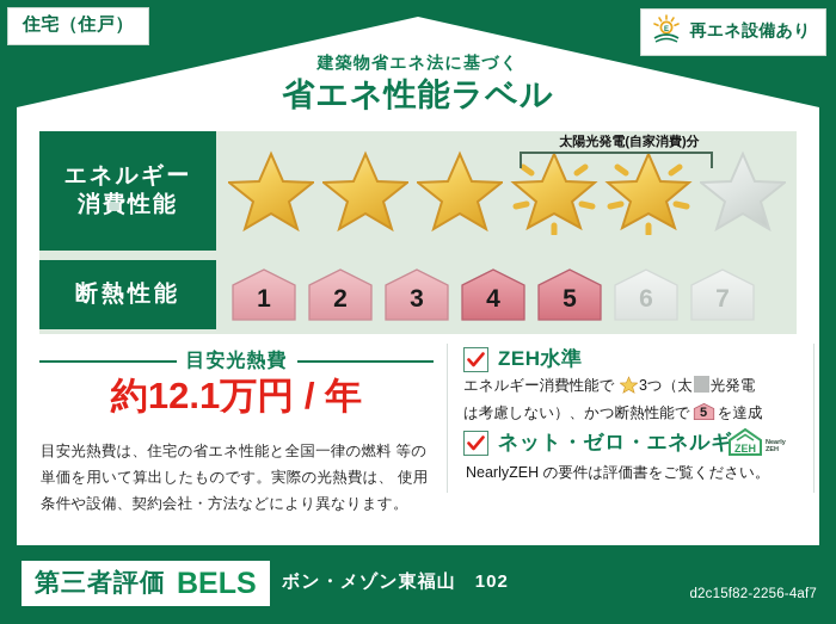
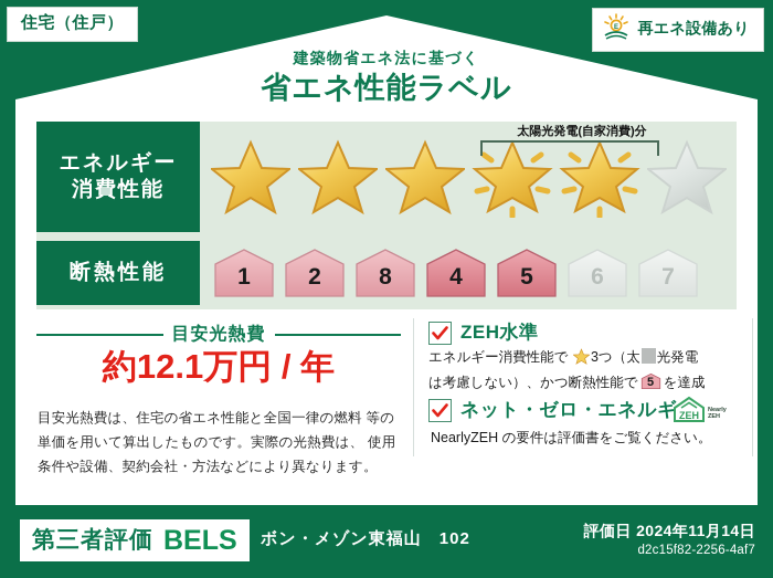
  住宅（住戸）
  再エネ設備あり
  建築物省エネ法に基づく
  省エネ性能ラベル
  太陽光発電(自家消費)分
  エネルギー
  消費性能
  断熱性能
  1
  2
- 3
+ 8
  4
  5
  6
  7
  目安光熱費
  約12.1万円 / 年
  目安光熱費は、住宅の省エネ性能と全国一律の燃料 等の単価を用いて算出したものです。実際の光熱費は、 使用条件や設備、契約会社・方法などにより異なります。
  ZEH水準
  エネルギー消費性能で 3つ（太 光発電
  は考慮しない）、かつ断熱性能で
  5
  を達成
  ネット・ゼロ・エネルギ
  ZEH
  NearlyZEH の要件は評価書をご覧ください。
  第三者評価
  BELS
  ボン・メゾン東福山 102
+ 評価日 2024年11月14日
  d2c15f82-2256-4af7
